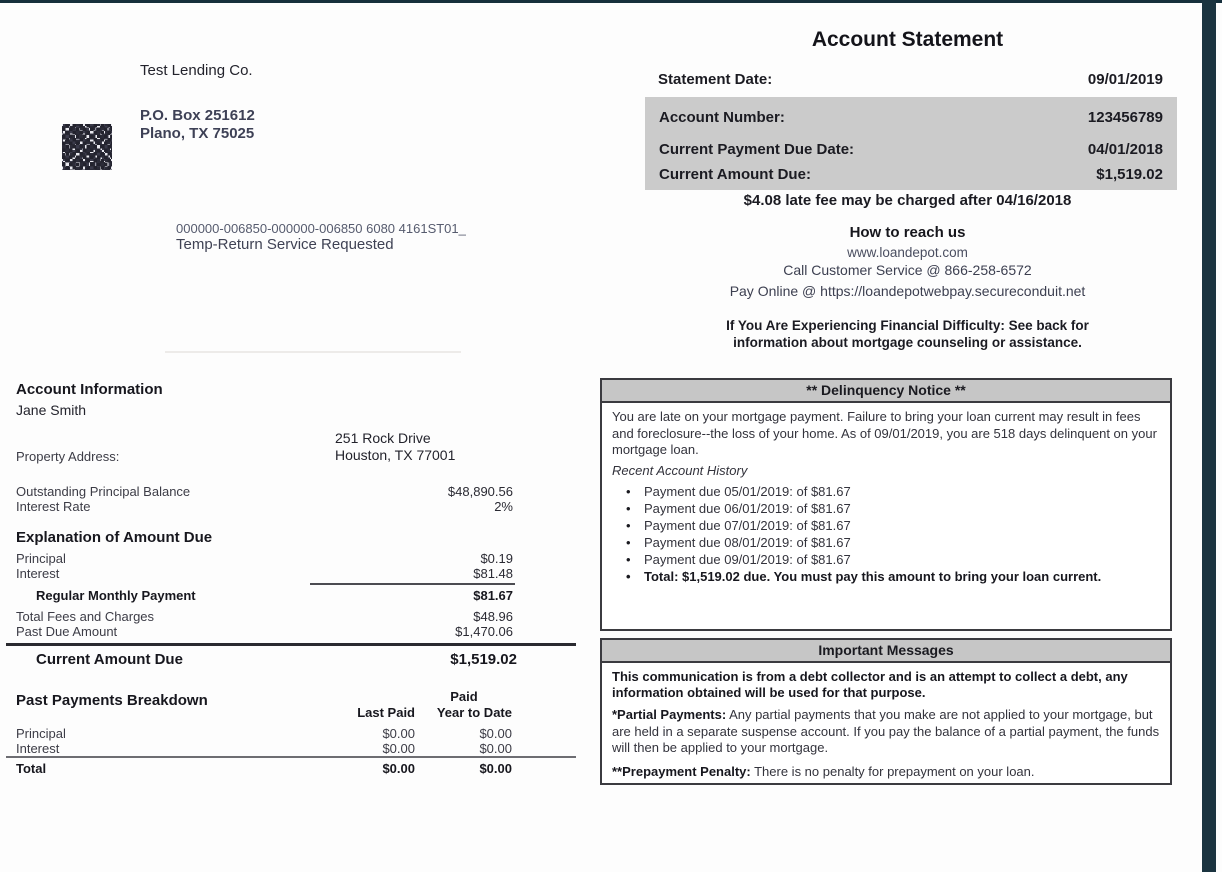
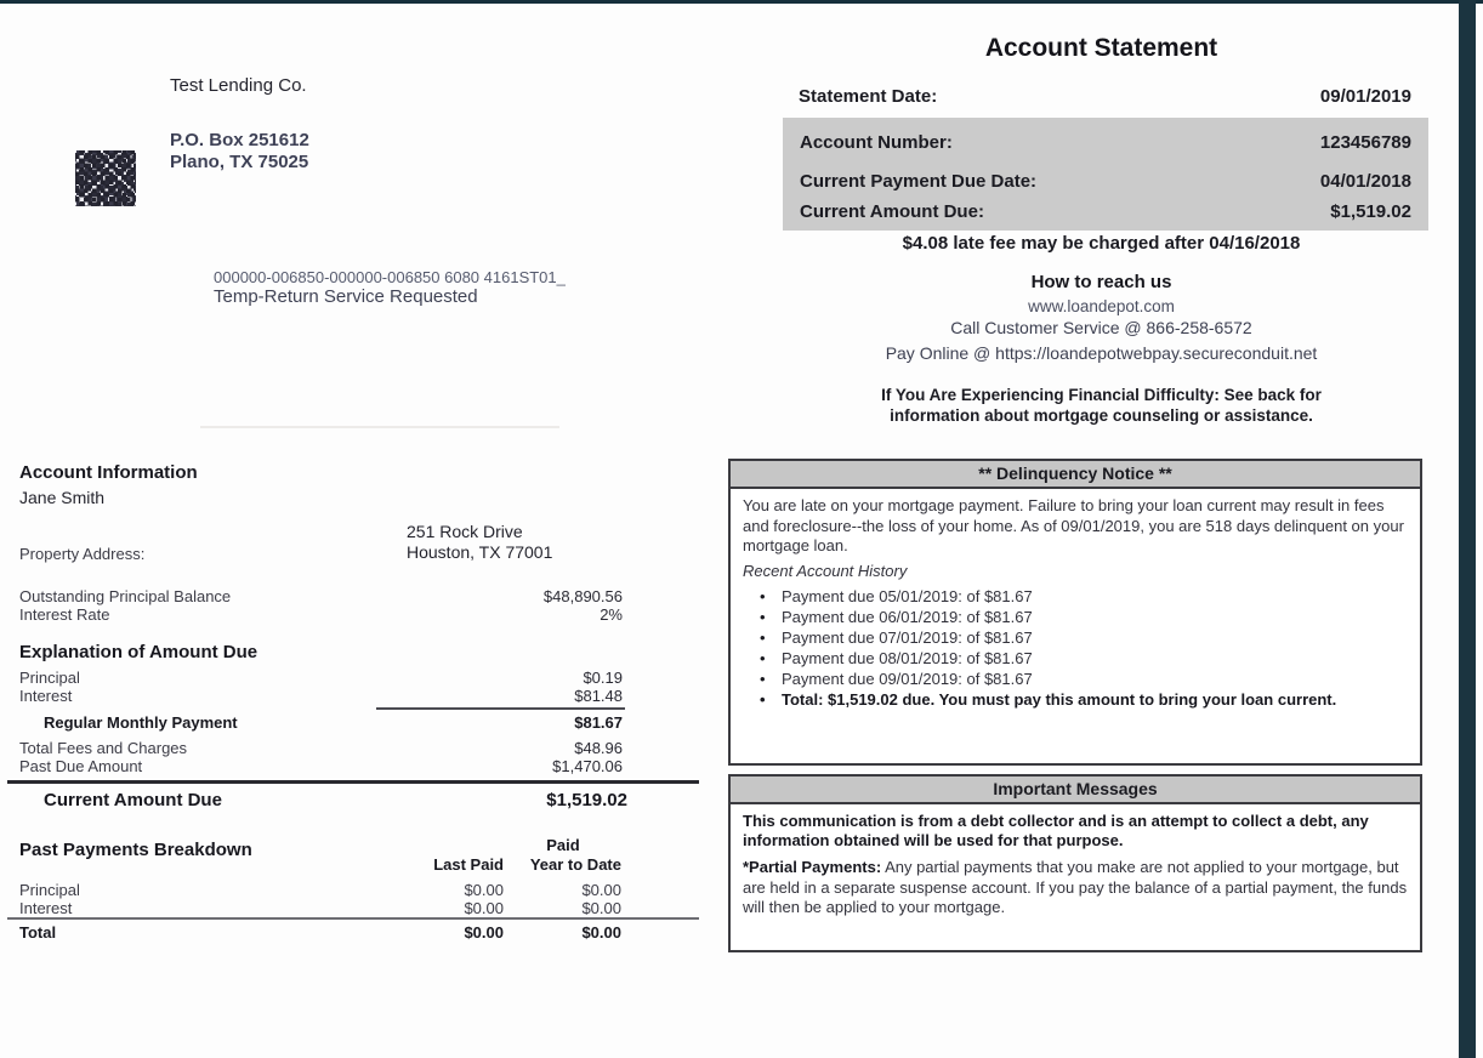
  Test Lending Co.
  P.O. Box 251612
  Plano, TX 75025
  000000-006850-000000-006850 6080 4161ST01_
  Temp-Return Service Requested
  Account Statement
  Statement Date:
  09/01/2019
  Account Number:
  123456789
  Current Payment Due Date:
  04/01/2018
  Current Amount Due:
  $1,519.02
  $4.08 late fee may be charged after 04/16/2018
  How to reach us
  www.loandepot.com
  Call Customer Service @ 866-258-6572
  Pay Online @ https://loandepotwebpay.secureconduit.net
  If You Are Experiencing Financial Difficulty: See back for
  information about mortgage counseling or assistance.
  Account Information
  Jane Smith
  251 Rock Drive
  Houston, TX 77001
  Property Address:
  Outstanding Principal Balance
  $48,890.56
  Interest Rate
  2%
  Explanation of Amount Due
  Principal
  $0.19
  Interest
  $81.48
  Regular Monthly Payment
  $81.67
  Total Fees and Charges
  $48.96
  Past Due Amount
  $1,470.06
  Current Amount Due
  $1,519.02
  Past Payments Breakdown
  Paid
  Last Paid
  Year to Date
  Principal
  $0.00
  $0.00
  Interest
  $0.00
  $0.00
  Total
  $0.00
  $0.00
  ** Delinquency Notice **
  You are late on your mortgage payment. Failure to bring your loan current may result in fees and foreclosure--the loss of your home. As of 09/01/2019, you are 518 days delinquent on your mortgage loan.
  Recent Account History
  Payment due 05/01/2019: of $81.67
  Payment due 06/01/2019: of $81.67
  Payment due 07/01/2019: of $81.67
  Payment due 08/01/2019: of $81.67
  Payment due 09/01/2019: of $81.67
  Total: $1,519.02 due. You must pay this amount to bring your loan current.
  Important Messages
  This communication is from a debt collector and is an attempt to collect a debt, any information obtained will be used for that purpose.
  *Partial Payments: Any partial payments that you make are not applied to your mortgage, but are held in a separate suspense account. If you pay the balance of a partial payment, the funds will then be applied to your mortgage.
- **Prepayment Penalty: There is no penalty for prepayment on your loan.
